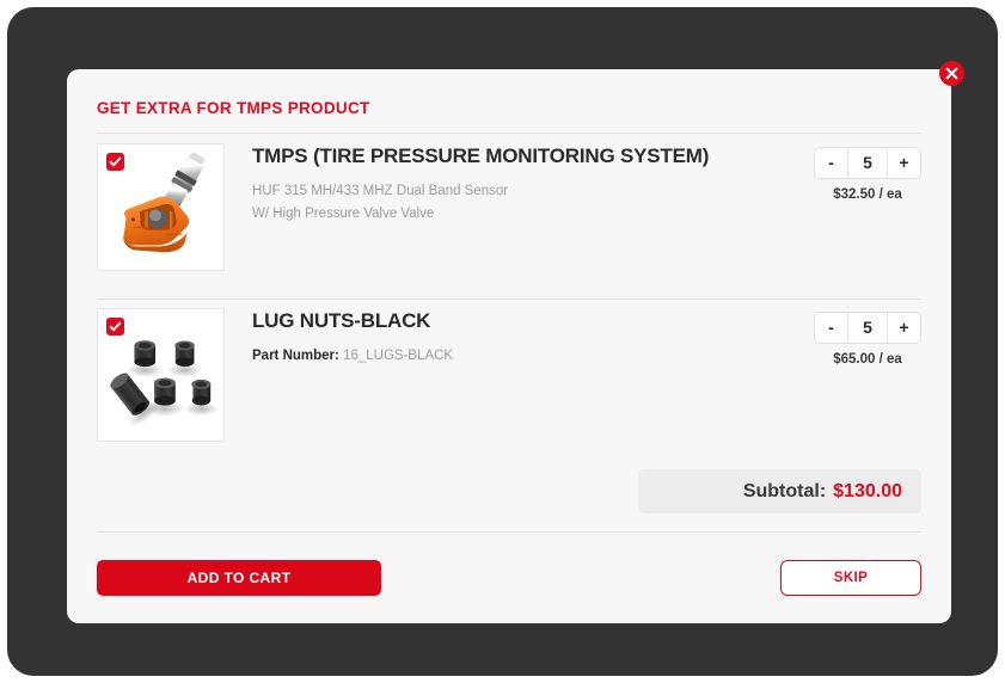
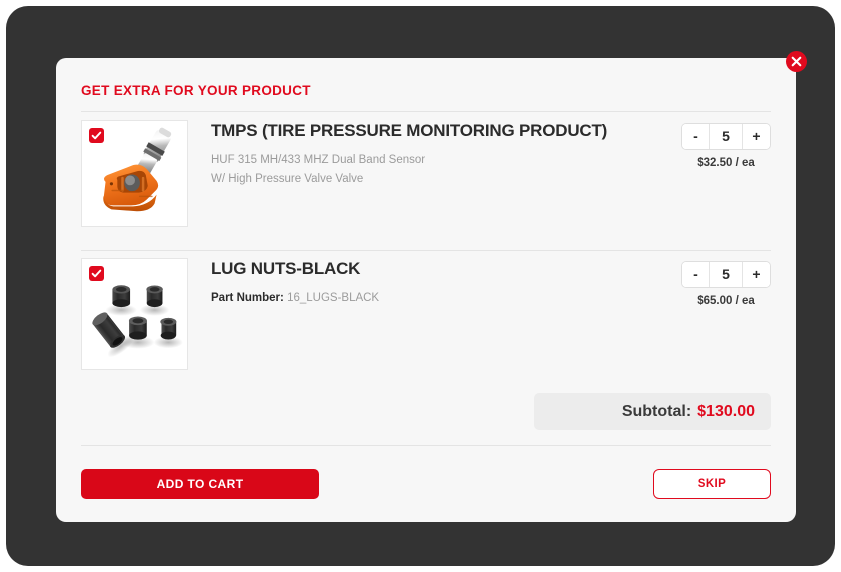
- GET EXTRA FOR TMPS PRODUCT
+ GET EXTRA FOR YOUR PRODUCT
- TMPS (TIRE PRESSURE MONITORING SYSTEM)
+ TMPS (TIRE PRESSURE MONITORING PRODUCT)
  HUF 315 MH/433 MHZ Dual Band Sensor
  W/ High Pressure Valve Valve
  -
  5
  +
  $32.50 / ea
  LUG NUTS-BLACK
  Part Number: 16_LUGS-BLACK
  -
  5
  +
  $65.00 / ea
  Subtotal:
  $130.00
  ADD TO CART
  SKIP
